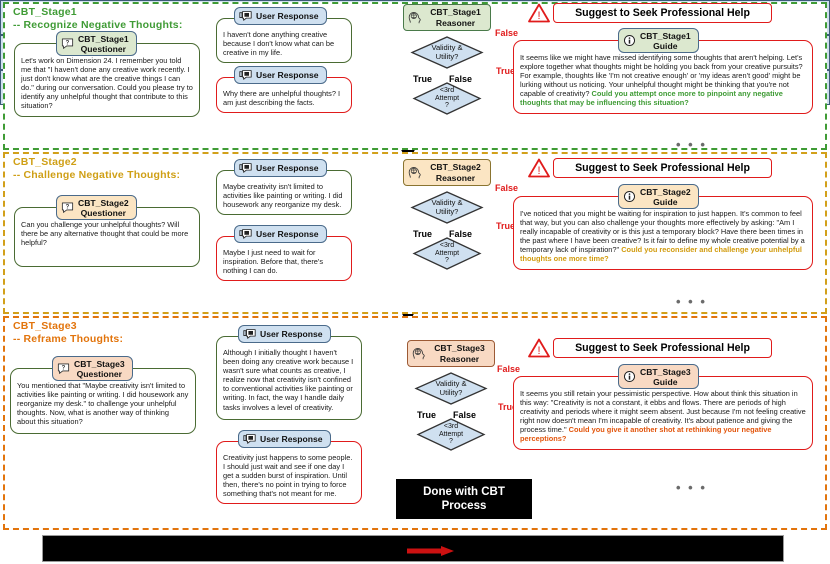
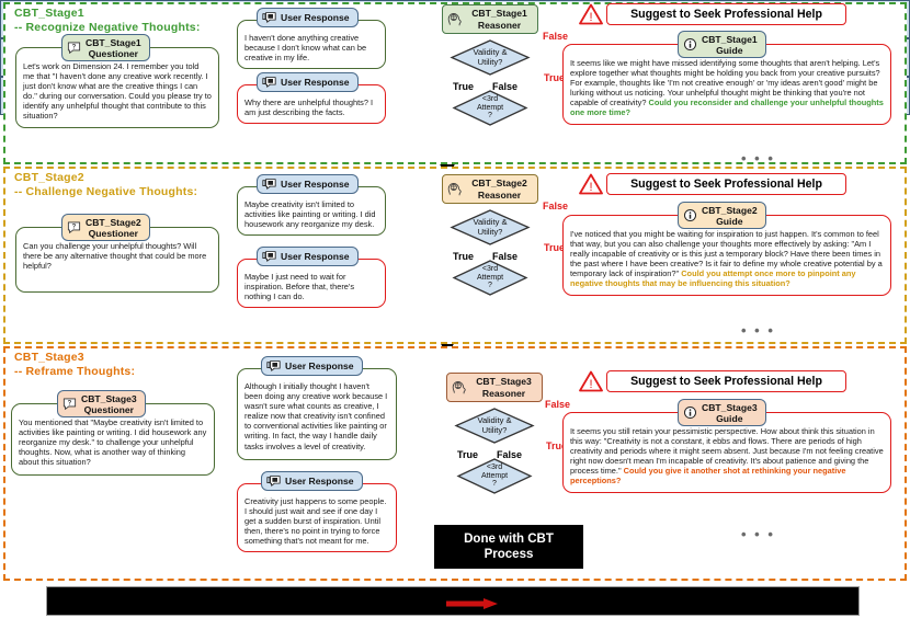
  CBT_Stage1
  -- Recognize Negative Thoughts:
  CBT_Stage1
  Questioner
  Let's work on Dimension 24. I remember you told me that "I haven't done any creative work recently. I just don't know what are the creative things I can do." during our conversation. Could you please try to identify any unhelpful thought that contribute to this situation?
  User Response
  I haven't done anything creative because I don't know what can be creative in my life.
  User Response
  Why there are unhelpful thoughts? I am just describing the facts.
  CBT_Stage1
  Reasoner
  Validity &
  Utility?
  True
  False
  False
  Tru
  !
  Suggest to Seek Professional Help
  CBT_Stage1
  Guide
- It seems like we might have missed identifying some thoughts that aren't helping. Let's explore together what thoughts might be holding you back from your creative pursuits? For example, thoughts like 'I'm not creative enough' or 'my ideas aren't good' might be lurking without us noticing. Your unhelpful thought might be thinking that you're not capable of creativity? Could you attempt once more to pinpoint any negative thoughts that may be influencing this situation?
+ It seems like we might have missed identifying some thoughts that aren't helping. Let's explore together what thoughts might be holding you back from your creative pursuits? For example, thoughts like 'I'm not creative enough' or 'my ideas aren't good' might be lurking without us noticing. Your unhelpful thought might be thinking that you're not capable of creativity? Could you reconsider and challenge your unhelpful thoughts one more time?
  • • •
  CBT_Stage2
  -- Challenge Negative Thoughts:
  CBT_Stage2
  Questioner
  Can you challenge your unhelpful thoughts? Will there be any alternative thought that could be more helpful?
  User Response
  Maybe creativity isn't limited to activities like painting or writing. I did housework any reorganize my desk.
  User Response
  Maybe I just need to wait for inspiration. Before that, there's nothing I can do.
  CBT_Stage2
  Reasoner
  Validity &
  Utility?
  True
  False
  False
  Tru
  !
  Suggest to Seek Professional Help
  CBT_Stage2
  Guide
- I've noticed that you might be waiting for inspiration to just happen. It's common to feel that way, but you can also challenge your thoughts more effectively by asking: "Am I really incapable of creativity or is this just a temporary block? Have there been times in the past where I have been creative? Is it fair to define my whole creative potential by a temporary lack of inspiration?" Could you reconsider and challenge your unhelpful thoughts one more time?
+ I've noticed that you might be waiting for inspiration to just happen. It's common to feel that way, but you can also challenge your thoughts more effectively by asking: "Am I really incapable of creativity or is this just a temporary block? Have there been times in the past where I have been creative? Is it fair to define my whole creative potential by a temporary lack of inspiration?" Could you attempt once more to pinpoint any negative thoughts that may be influencing this situation?
  • • •
  CBT_Stage3
  -- Reframe Thoughts:
  CBT_Stage3
  Questioner
  You mentioned that "Maybe creativity isn't limited to activities like painting or writing. I did housework any reorganize my desk." to challenge your unhelpful thoughts. Now, what is another way of thinking about this situation?
  User Response
  Although I initially thought I haven't been doing any creative work because I wasn't sure what counts as creative, I realize now that creativity isn't confined to conventional activities like painting or writing. In fact, the way I handle daily tasks involves a level of creativity.
  User Response
  Creativity just happens to some people. I should just wait and see if one day I get a sudden burst of inspiration. Until then, there's no point in trying to force something that's not meant for me.
  CBT_Stage3
  Reasoner
  Validity &
  Utility?
  True
  False
  False
  Tru
  !
  Suggest to Seek Professional Help
  CBT_Stage3
  Guide
  It seems you still retain your pessimistic perspective. How about think this situation in this way: "Creativity is not a constant, it ebbs and flows. There are periods of high creativity and periods where it might seem absent. Just because I'm not feeling creative right now doesn't mean I'm incapable of creativity. It's about patience and giving the process time." Could you give it another shot at rethinking your negative perceptions?
  • • •
  Done with CBT
  Process
